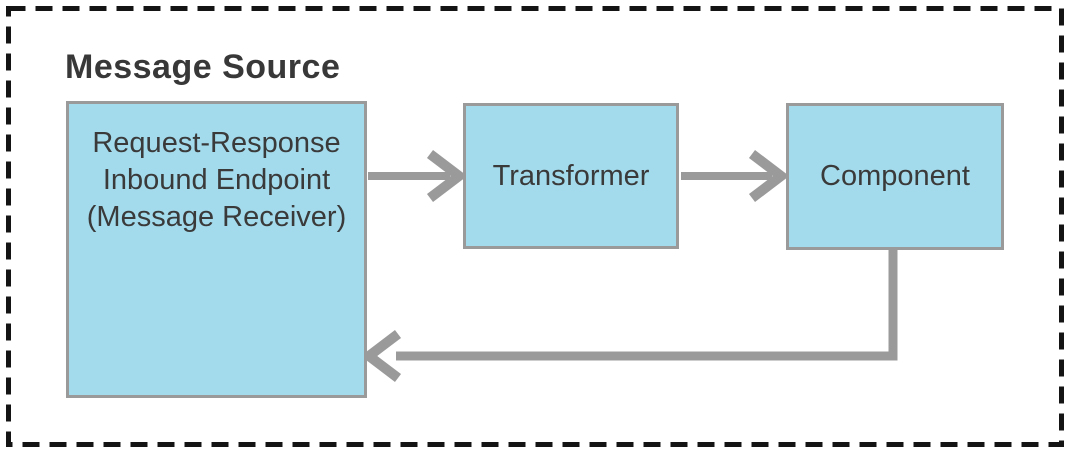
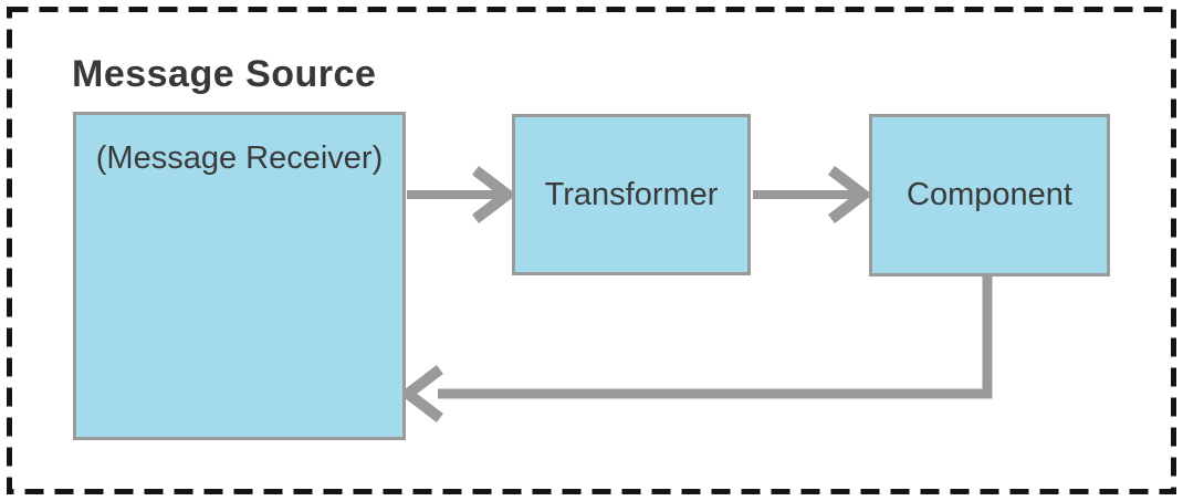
  Message Source
- Request-Response
- Inbound Endpoint
  (Message Receiver)
  Transformer
  Component
